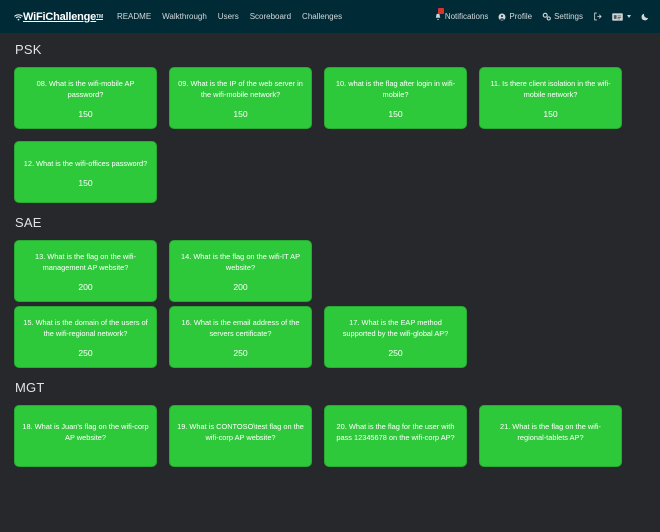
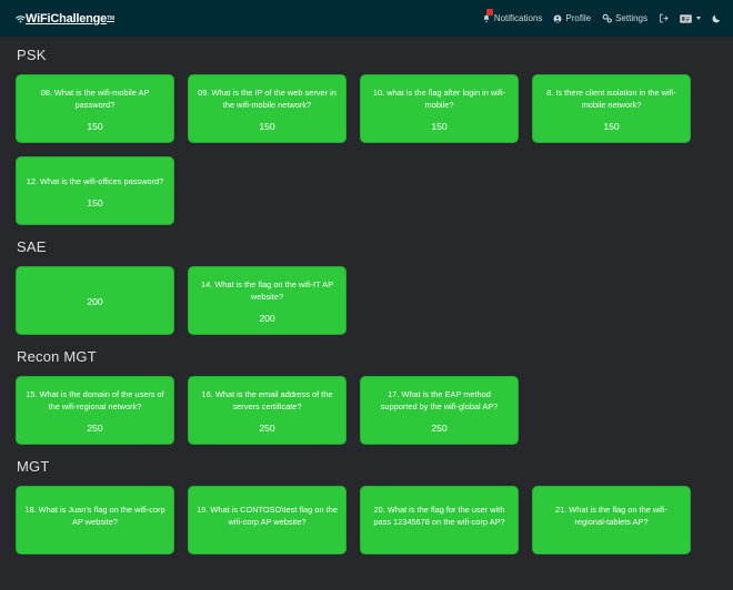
  WiFi
  Challenge
- README
- Walkthrough
- Users
- Scoreboard
- Challenges
  Notifications
  Profile
  Settings
  PSK
  08. What is the wifi-mobile AP password?
  150
  09. What is the IP of the web server in the wifi-mobile network?
  150
  10. what is the flag after login in wifi-mobile?
  150
- 11. Is there client isolation in the wifi-mobile network?
+ 8. Is there client isolation in the wifi-mobile network?
  150
  12. What is the wifi-offices password?
  150
  SAE
- 13. What is the flag on the wifi-management AP website?
  200
  14. What is the flag on the wifi-IT AP website?
  200
+ Recon MGT
  15. What is the domain of the users of the wifi-regional network?
  250
  16. What is the email address of the servers certificate?
  250
  17. What is the EAP method supported by the wifi-global AP?
  250
  MGT
  18. What is Juan's flag on the wifi-corp AP website?
  19. What is CONTOSO\test flag on the wifi-corp AP website?
  20. What is the flag for the user with pass 12345678 on the wifi-corp AP?
  21. What is the flag on the wifi-regional-tablets AP?
